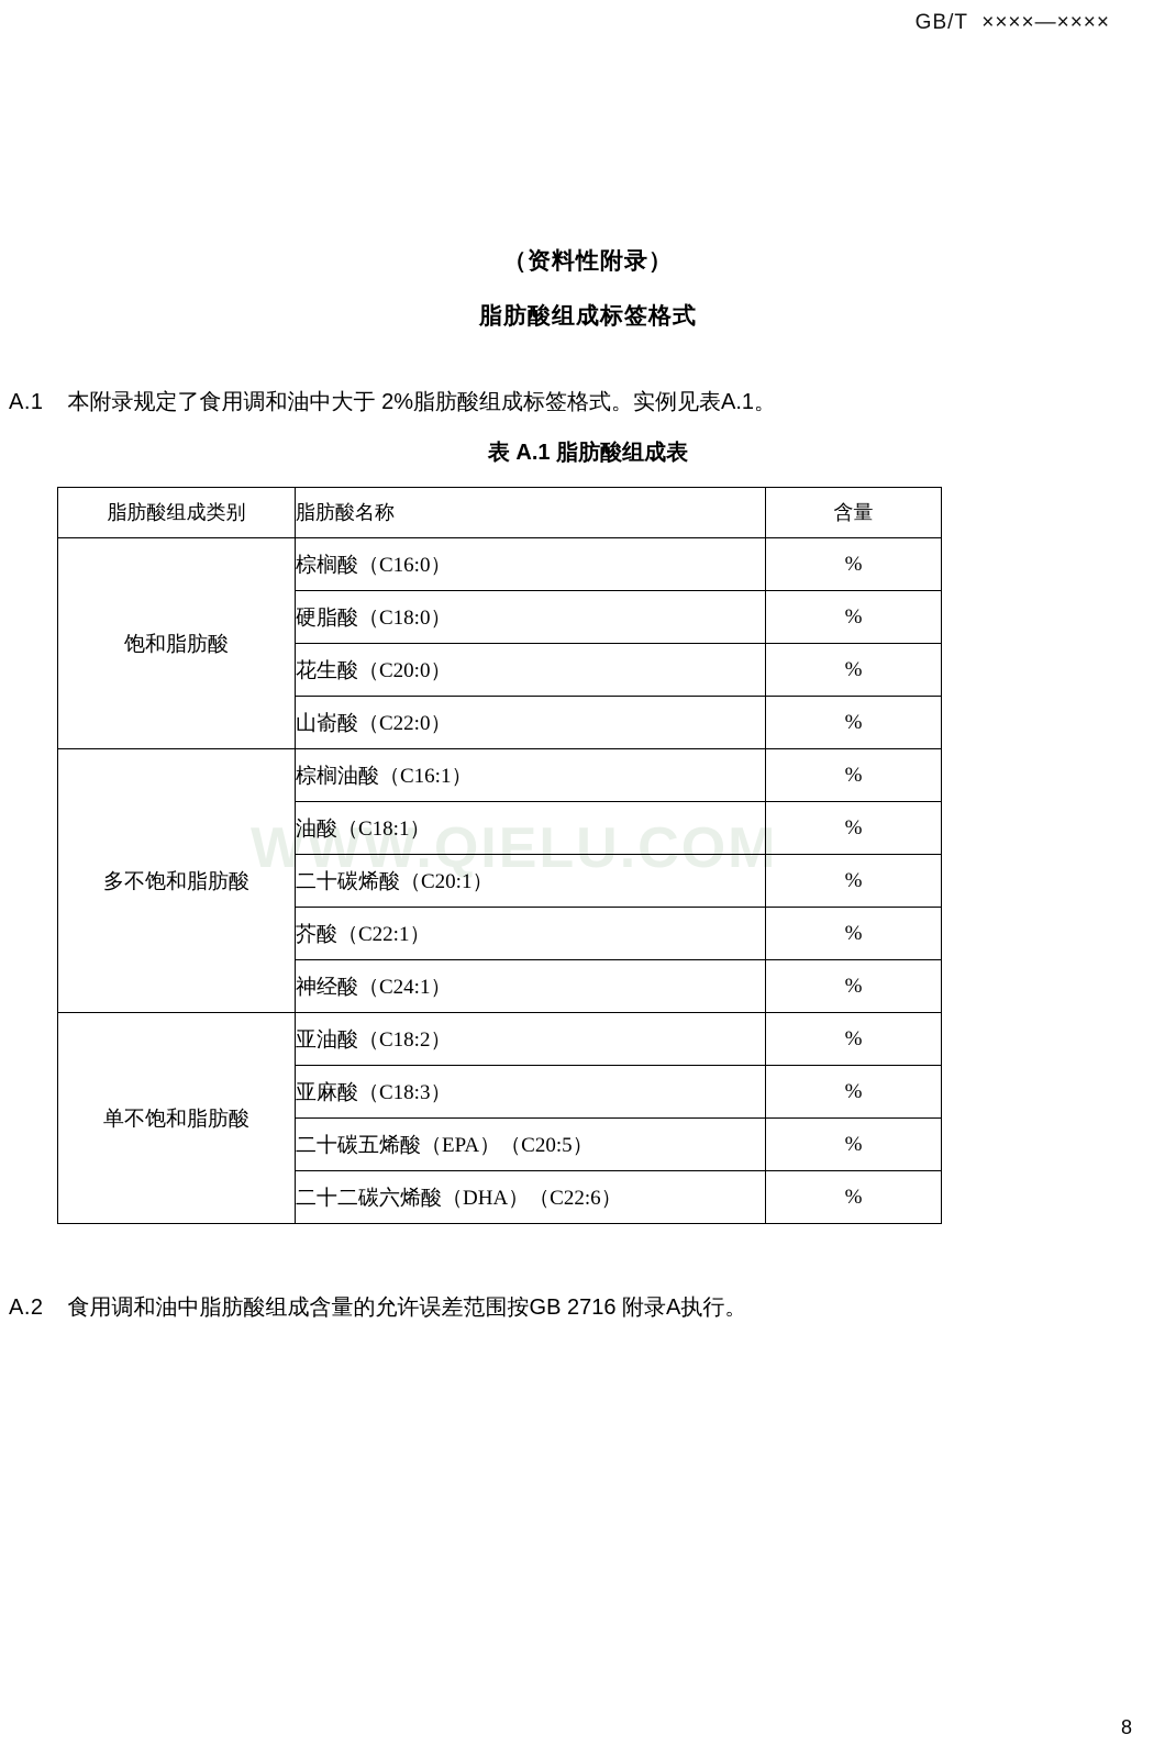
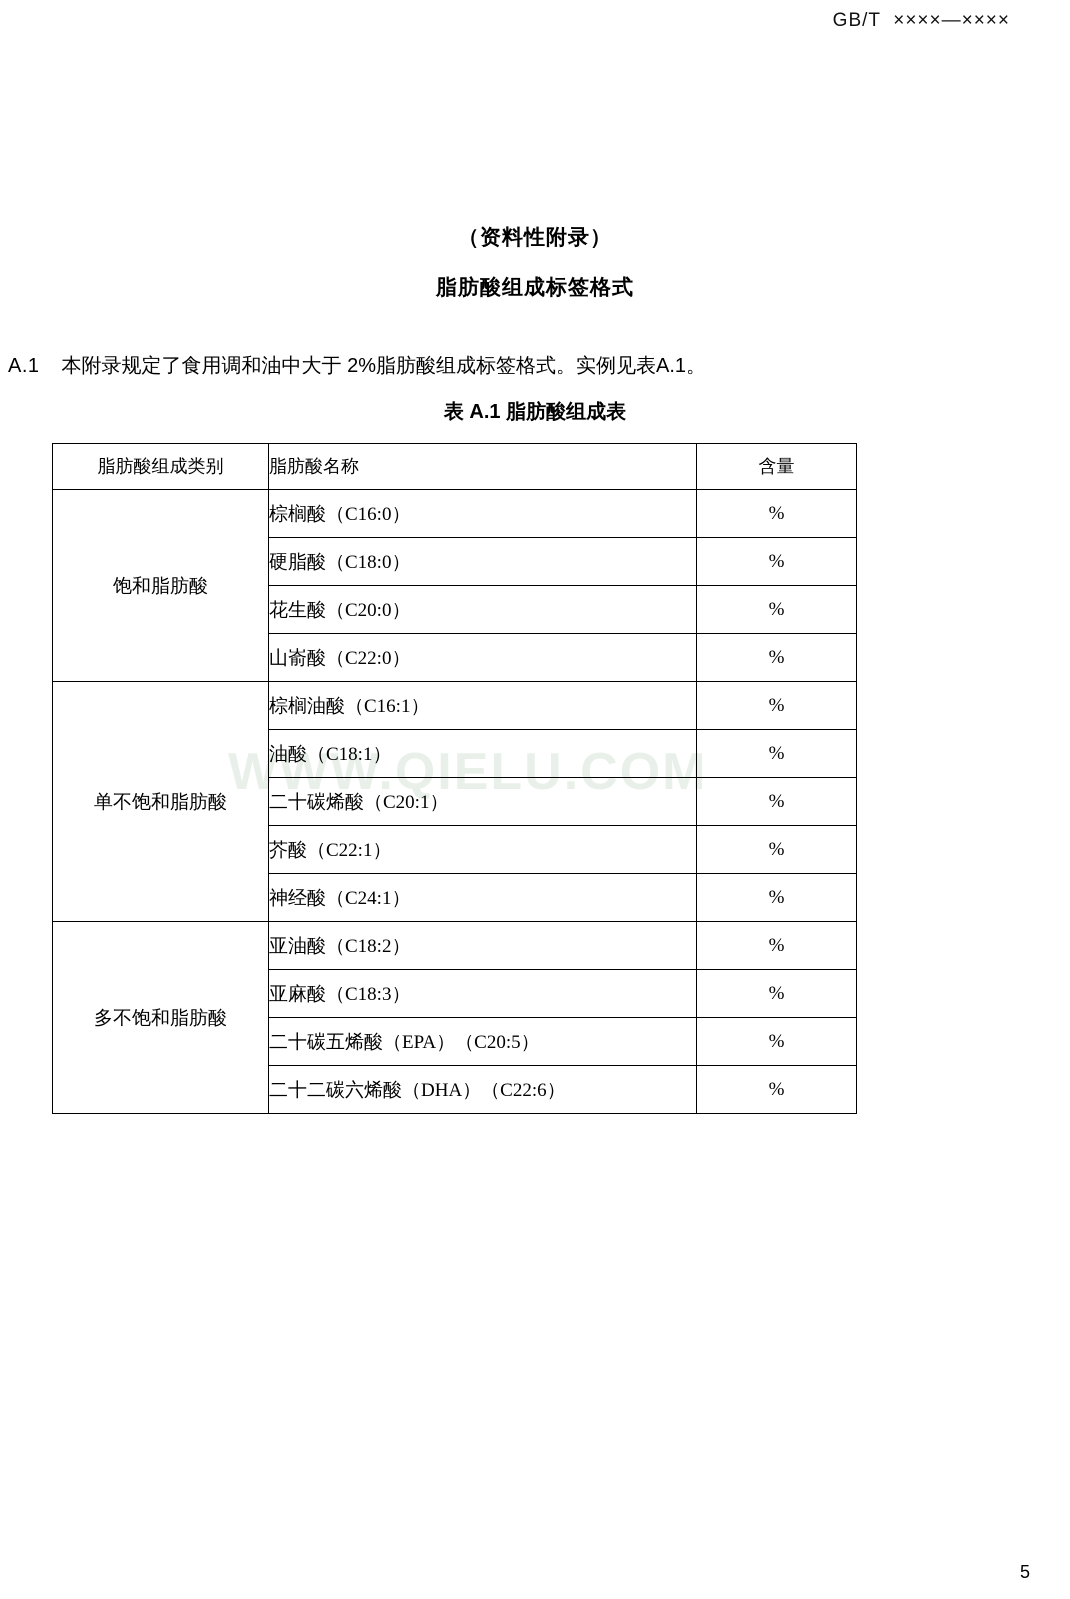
  GB/T ××××—××××
  （资料性附录）
  脂肪酸组成标签格式
  A.1 本附录规定了食用调和油中大于 2%脂肪酸组成标签格式。实例见表A.1。
  表 A.1 脂肪酸组成表
  WWW.QIELU.COM
  脂肪酸组成类别	脂肪酸名称	含量
  饱和脂肪酸	棕榈酸（C16:0）	%
  硬脂酸（C18:0）	%
  花生酸（C20:0）	%
  山嵛酸（C22:0）	%
- 多不饱和脂肪酸	棕榈油酸（C16:1）	%
+ 单不饱和脂肪酸	棕榈油酸（C16:1）	%
  油酸（C18:1）	%
  二十碳烯酸（C20:1）	%
  芥酸（C22:1）	%
  神经酸（C24:1）	%
- 单不饱和脂肪酸	亚油酸（C18:2）	%
+ 多不饱和脂肪酸	亚油酸（C18:2）	%
  亚麻酸（C18:3）	%
  二十碳五烯酸（EPA）（C20:5）	%
  二十二碳六烯酸（DHA）（C22:6）	%
- A.2 食用调和油中脂肪酸组成含量的允许误差范围按GB 2716 附录A执行。
- 8
+ 5
